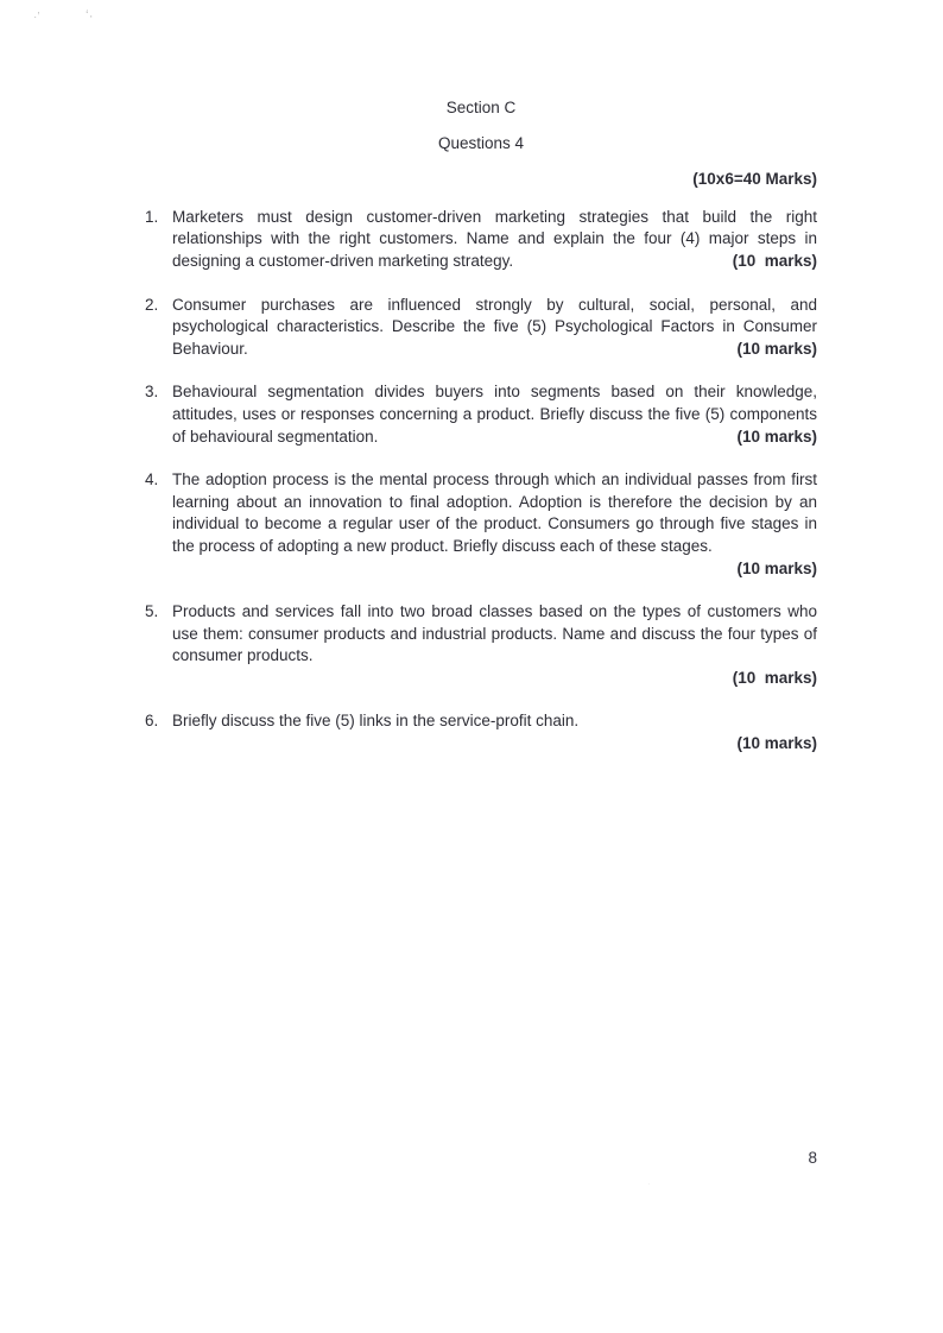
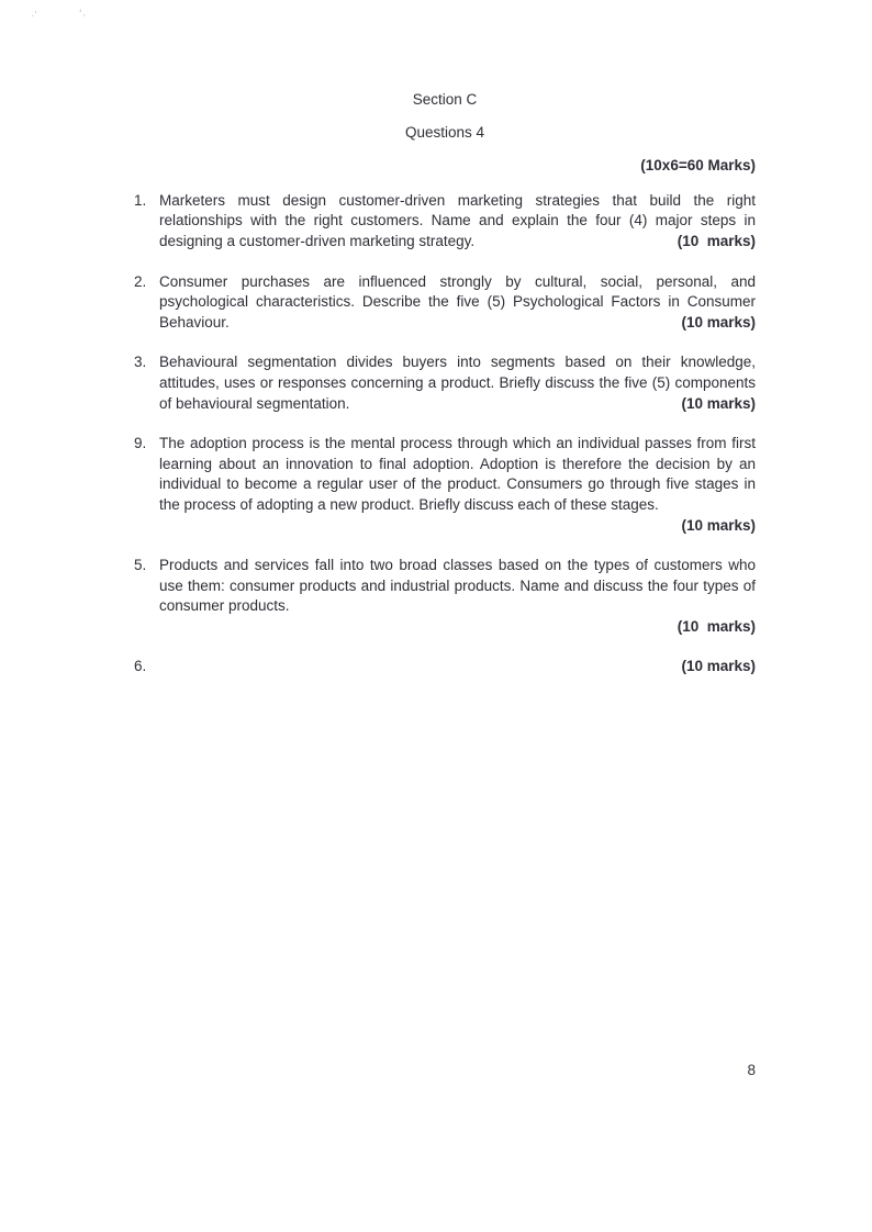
  ·’
  ʻ·
  Section C
  Questions 4
- (10x6=40 Marks)
+ (10x6=60 Marks)
  1.
  Marketers must design customer-driven marketing strategies that build the right relationships with the right customers. Name and explain the four (4) major steps in designing a customer-driven marketing strategy.
  (10 marks)
  2.
  Consumer purchases are influenced strongly by cultural, social, personal, and psychological characteristics. Describe the five (5) Psychological Factors in Consumer Behaviour.
  (10 marks)
  3.
  Behavioural segmentation divides buyers into segments based on their knowledge, attitudes, uses or responses concerning a product. Briefly discuss the five (5) components of behavioural segmentation.
  (10 marks)
- 4.
+ 9.
  The adoption process is the mental process through which an individual passes from first learning about an innovation to final adoption. Adoption is therefore the decision by an individual to become a regular user of the product. Consumers go through five stages in the process of adopting a new product. Briefly discuss each of these stages.
  (10 marks)
  5.
  Products and services fall into two broad classes based on the types of customers who use them: consumer products and industrial products. Name and discuss the four types of consumer products.
  (10 marks)
  6.
- Briefly discuss the five (5) links in the service-profit chain.
  (10 marks)
  8
